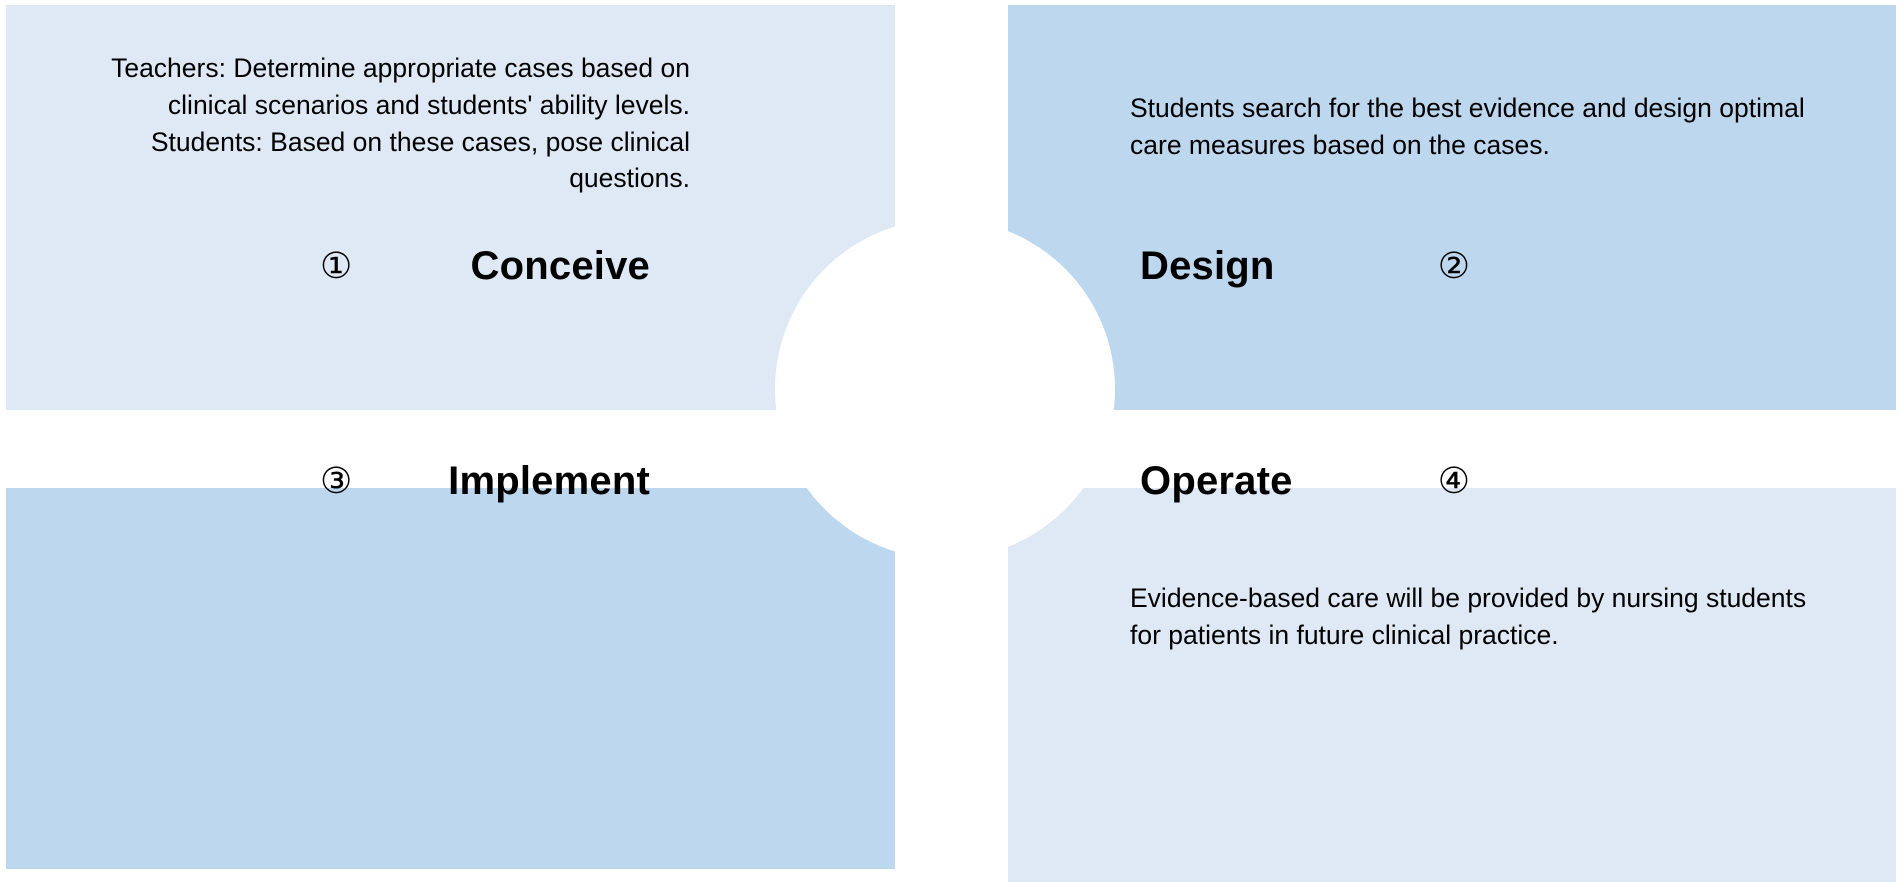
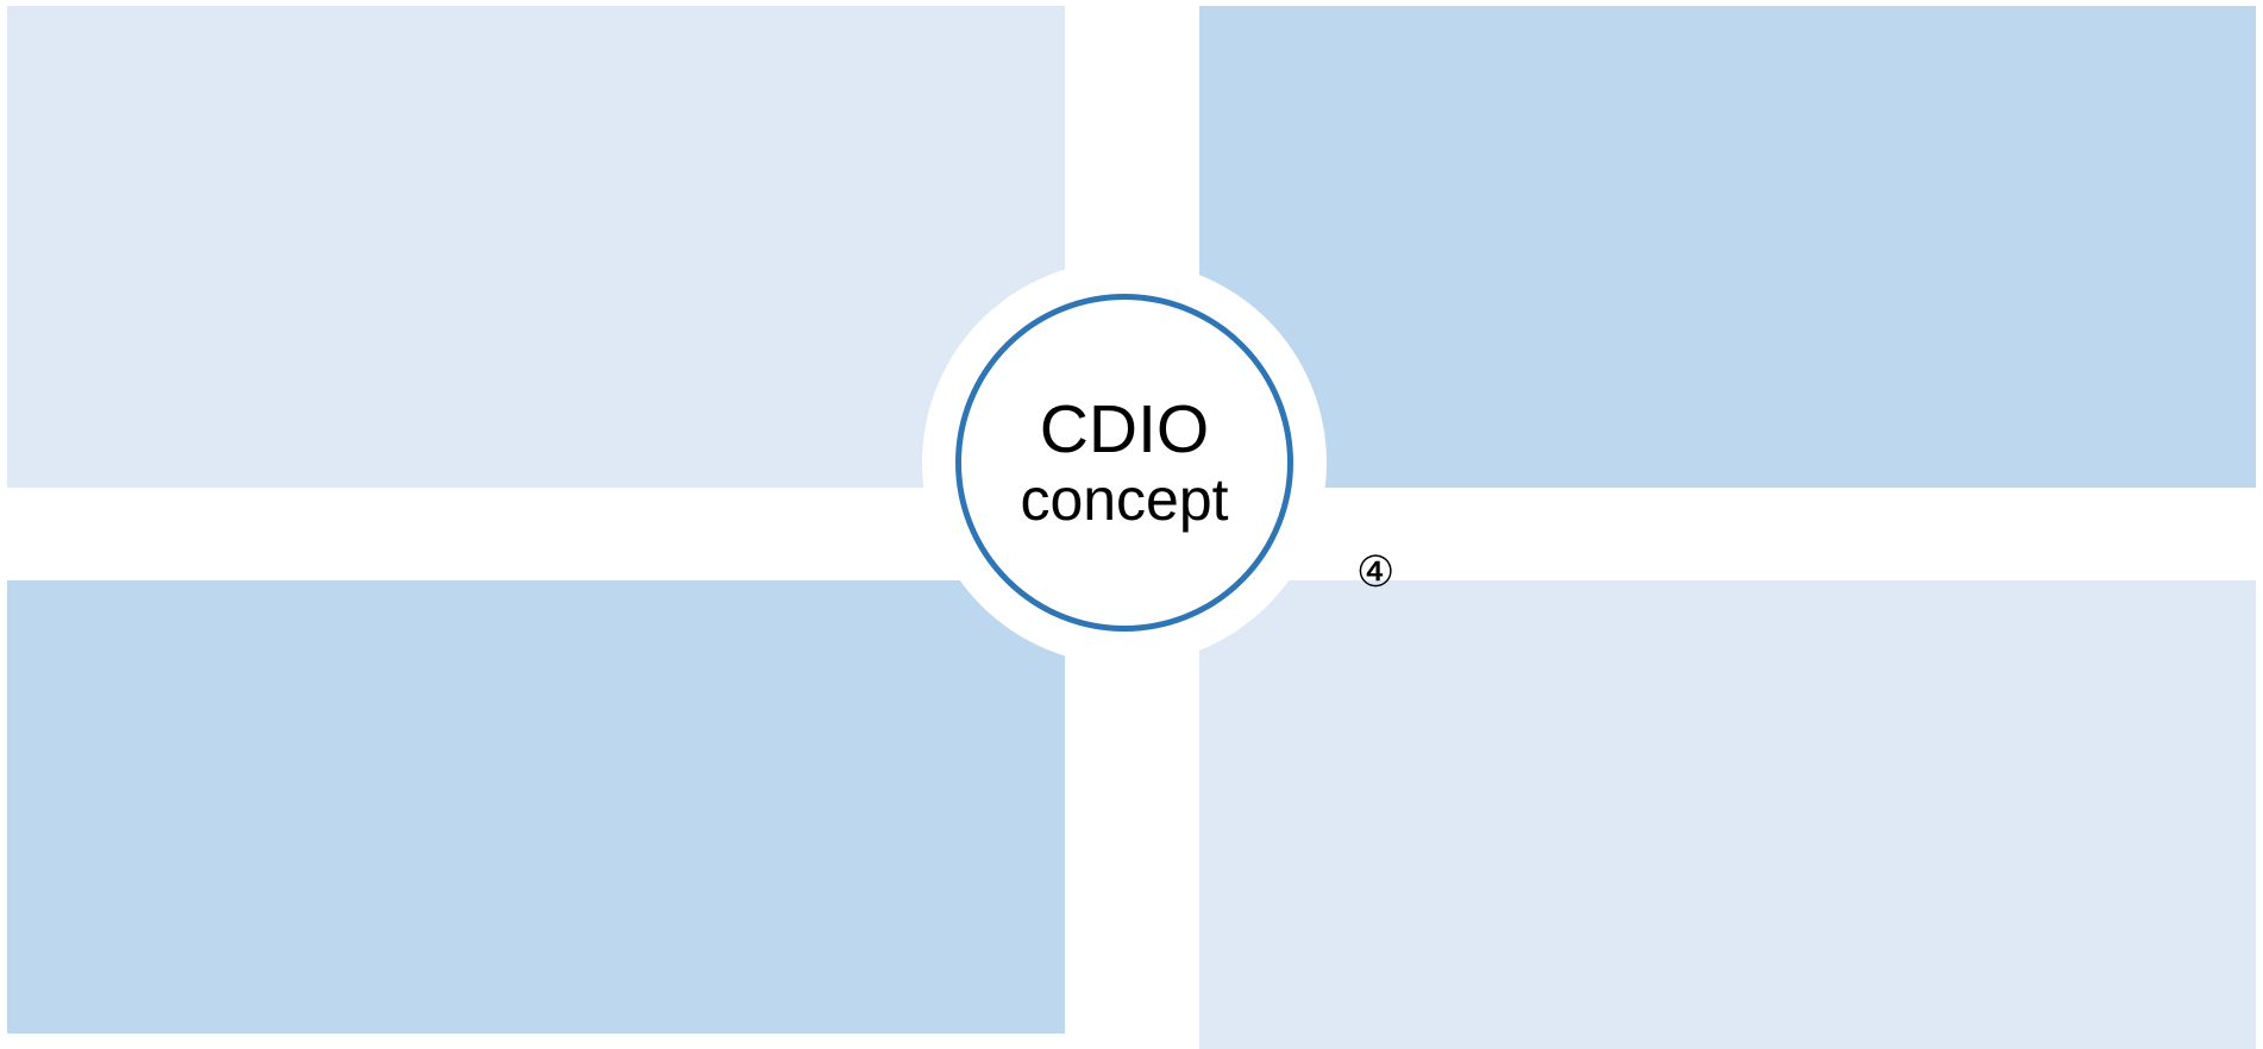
- Teachers: Determine appropriate cases based on clinical scenarios and students' ability levels. Students: Based on these cases, pose clinical questions.
- Students search for the best evidence and design optimal care measures based on the cases.
- Evidence-based care will be provided by nursing students for patients in future clinical practice.
- ①
- Conceive
- Design
- ②
- ③
- Implement
- Operate
  ④
+ CDIO
+ concept
